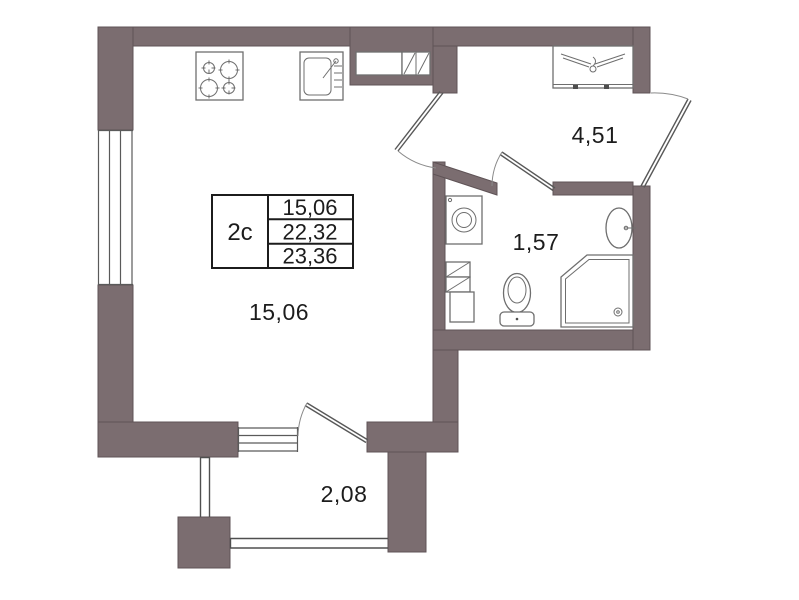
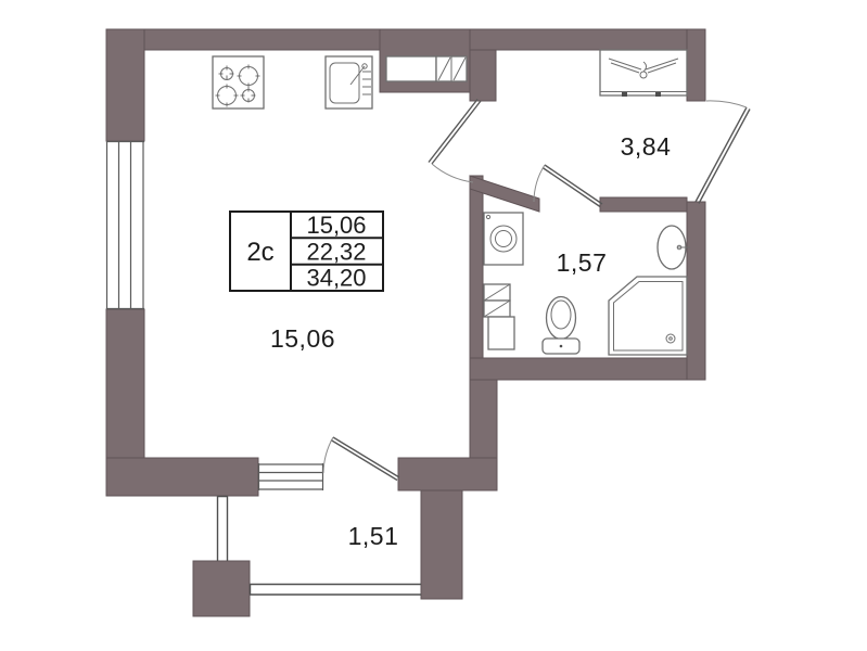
  2с
  15,06
  22,32
- 23,36
+ 34,20
  15,06
- 4,51
+ 3,84
  1,57
- 2,08
+ 1,51
